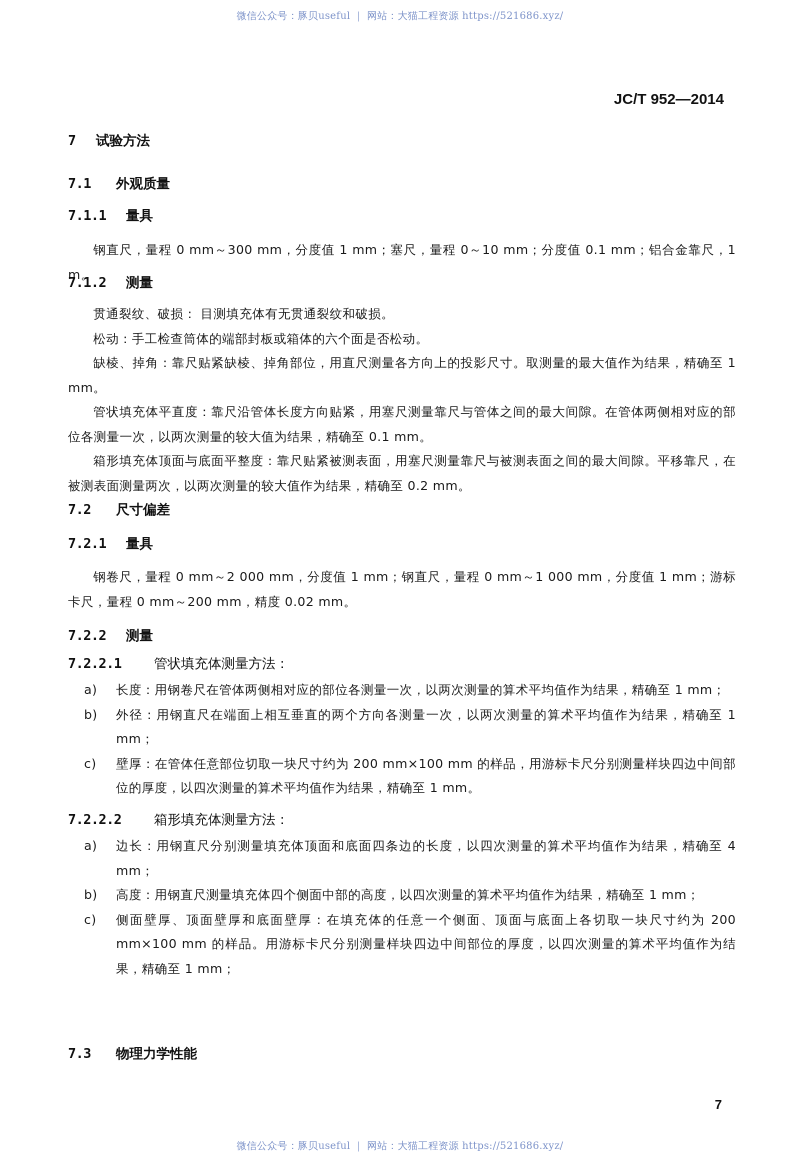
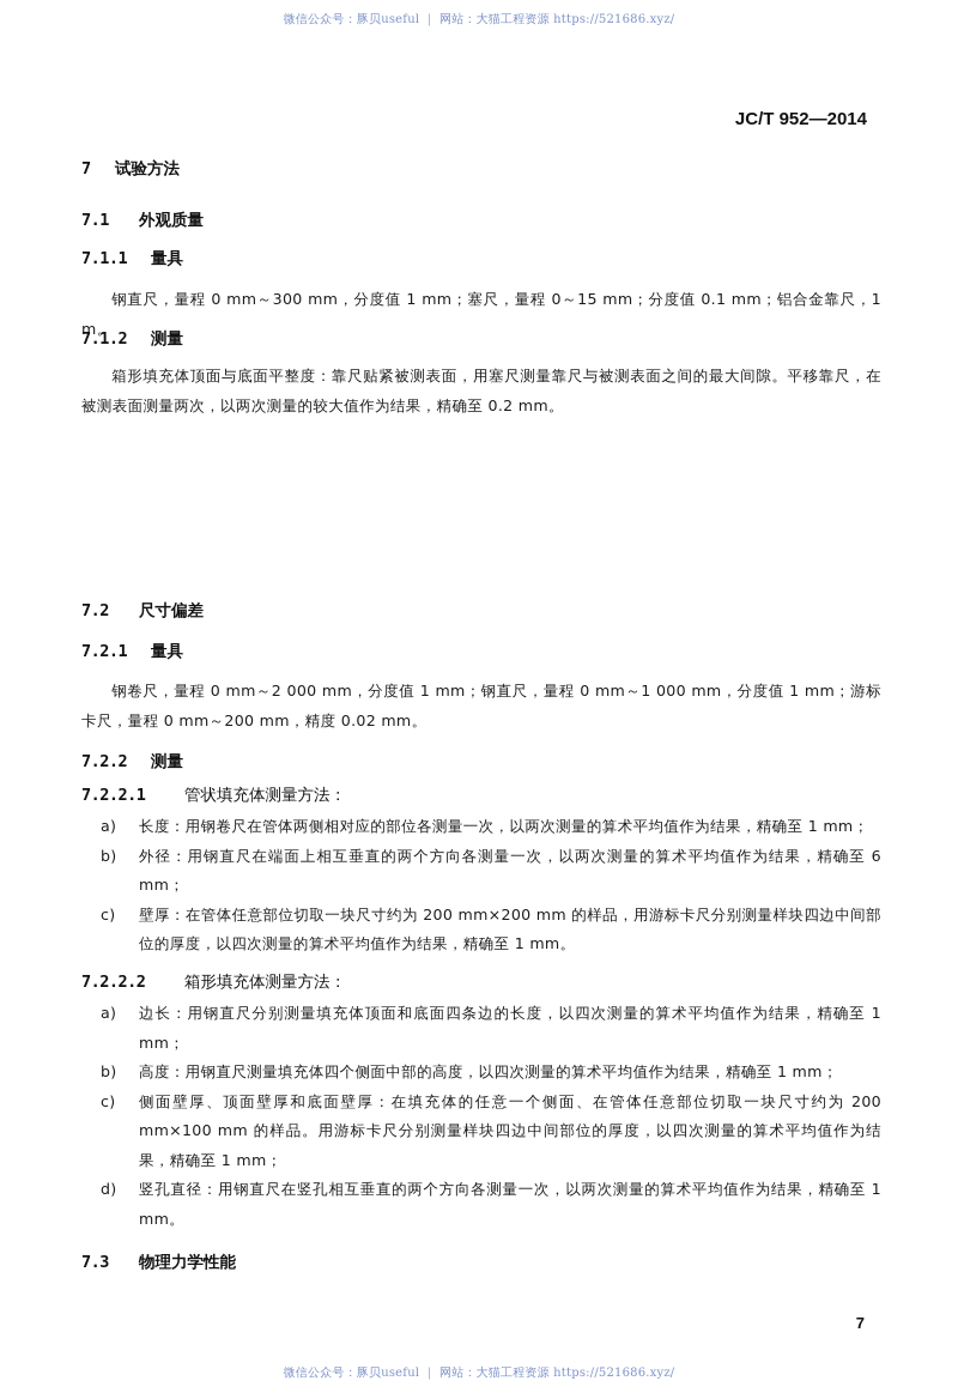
  微信公众号：豚贝useful ｜ 网站：大猫工程资源 https://521686.xyz/
  JC/T 952—2014
  7 试验方法
  7.1 外观质量
  7.1.1 量具
- 钢直尺，量程 0 mm～300 mm，分度值 1 mm；塞尺，量程 0～10 mm；分度值 0.1 mm；铝合金靠尺，1 m。
+ 钢直尺，量程 0 mm～300 mm，分度值 1 mm；塞尺，量程 0～15 mm；分度值 0.1 mm；铝合金靠尺，1 m。
  7.1.2 测量
- 贯通裂纹、破损： 目测填充体有无贯通裂纹和破损。
- 松动：手工检查筒体的端部封板或箱体的六个面是否松动。
- 缺棱、掉角：靠尺贴紧缺棱、掉角部位，用直尺测量各方向上的投影尺寸。取测量的最大值作为结果，精确至 1 mm。
- 管状填充体平直度：靠尺沿管体长度方向贴紧，用塞尺测量靠尺与管体之间的最大间隙。在管体两侧相对应的部位各测量一次，以两次测量的较大值为结果，精确至 0.1 mm。
  箱形填充体顶面与底面平整度：靠尺贴紧被测表面，用塞尺测量靠尺与被测表面之间的最大间隙。平移靠尺，在被测表面测量两次，以两次测量的较大值作为结果，精确至 0.2 mm。
  7.2 尺寸偏差
  7.2.1 量具
  钢卷尺，量程 0 mm～2 000 mm，分度值 1 mm；钢直尺，量程 0 mm～1 000 mm，分度值 1 mm；游标卡尺，量程 0 mm～200 mm，精度 0.02 mm。
  7.2.2 测量
  7.2.2.1 管状填充体测量方法：
  a)
  长度：用钢卷尺在管体两侧相对应的部位各测量一次，以两次测量的算术平均值作为结果，精确至 1 mm；
  b)
- 外径：用钢直尺在端面上相互垂直的两个方向各测量一次，以两次测量的算术平均值作为结果，精确至 1 mm；
+ 外径：用钢直尺在端面上相互垂直的两个方向各测量一次，以两次测量的算术平均值作为结果，精确至 6 mm；
  c)
- 壁厚：在管体任意部位切取一块尺寸约为 200 mm×100 mm 的样品，用游标卡尺分别测量样块四边中间部位的厚度，以四次测量的算术平均值作为结果，精确至 1 mm。
+ 壁厚：在管体任意部位切取一块尺寸约为 200 mm×200 mm 的样品，用游标卡尺分别测量样块四边中间部位的厚度，以四次测量的算术平均值作为结果，精确至 1 mm。
  7.2.2.2 箱形填充体测量方法：
  a)
- 边长：用钢直尺分别测量填充体顶面和底面四条边的长度，以四次测量的算术平均值作为结果，精确至 4 mm；
+ 边长：用钢直尺分别测量填充体顶面和底面四条边的长度，以四次测量的算术平均值作为结果，精确至 1 mm；
  b)
  高度：用钢直尺测量填充体四个侧面中部的高度，以四次测量的算术平均值作为结果，精确至 1 mm；
  c)
- 侧面壁厚、顶面壁厚和底面壁厚：在填充体的任意一个侧面、顶面与底面上各切取一块尺寸约为 200 mm×100 mm 的样品。用游标卡尺分别测量样块四边中间部位的厚度，以四次测量的算术平均值作为结果，精确至 1 mm；
+ 侧面壁厚、顶面壁厚和底面壁厚：在填充体的任意一个侧面、在管体任意部位切取一块尺寸约为 200 mm×100 mm 的样品。用游标卡尺分别测量样块四边中间部位的厚度，以四次测量的算术平均值作为结果，精确至 1 mm；
+ d)
+ 竖孔直径：用钢直尺在竖孔相互垂直的两个方向各测量一次，以两次测量的算术平均值作为结果，精确至 1 mm。
  7.3 物理力学性能
  7
  微信公众号：豚贝useful ｜ 网站：大猫工程资源 https://521686.xyz/
